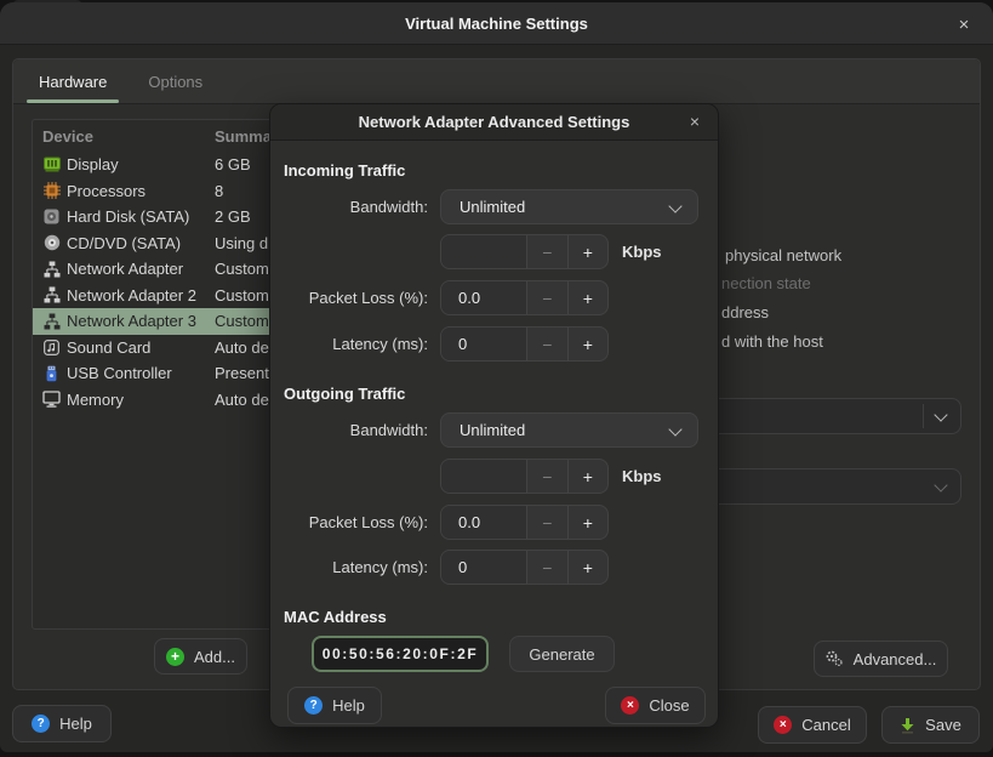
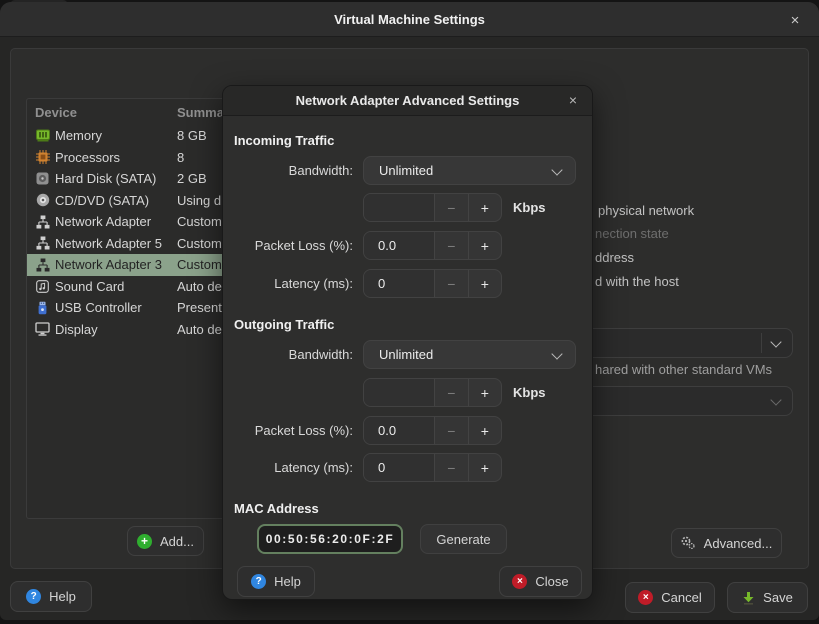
  Virtual Machine Settings
  ×
- Hardware
- Options
  Device
  Summa
- Display
+ Memory
- 6 GB
+ 8 GB
  Processors
  8
  Hard Disk (SATA)
  2 GB
  CD/DVD (SATA)
  Using d
  Network Adapter
  Custom
- Network Adapter 2
+ Network Adapter 5
  Custom
  Network Adapter 3
  Custom
  Sound Card
  Auto de
  USB Controller
  Present
- Memory
+ Display
  Auto de
  +
  Add...
  physical network
  nection state
  ddress
  d with the host
+ hared with other standard VMs
  Advanced...
  ?
  Help
  ×
  Cancel
  Save
  Network Adapter Advanced Settings
  ×
  Incoming Traffic
  Bandwidth:
  Unlimited
  −
  +
  Kbps
  Packet Loss (%):
  0.0
  −
  +
  Latency (ms):
  0
  −
  +
  Outgoing Traffic
  Bandwidth:
  Unlimited
  −
  +
  Kbps
  Packet Loss (%):
  0.0
  −
  +
  Latency (ms):
  0
  −
  +
  MAC Address
  00:50:56:20:0F:2F
  Generate
  ?
  Help
  ×
  Close
